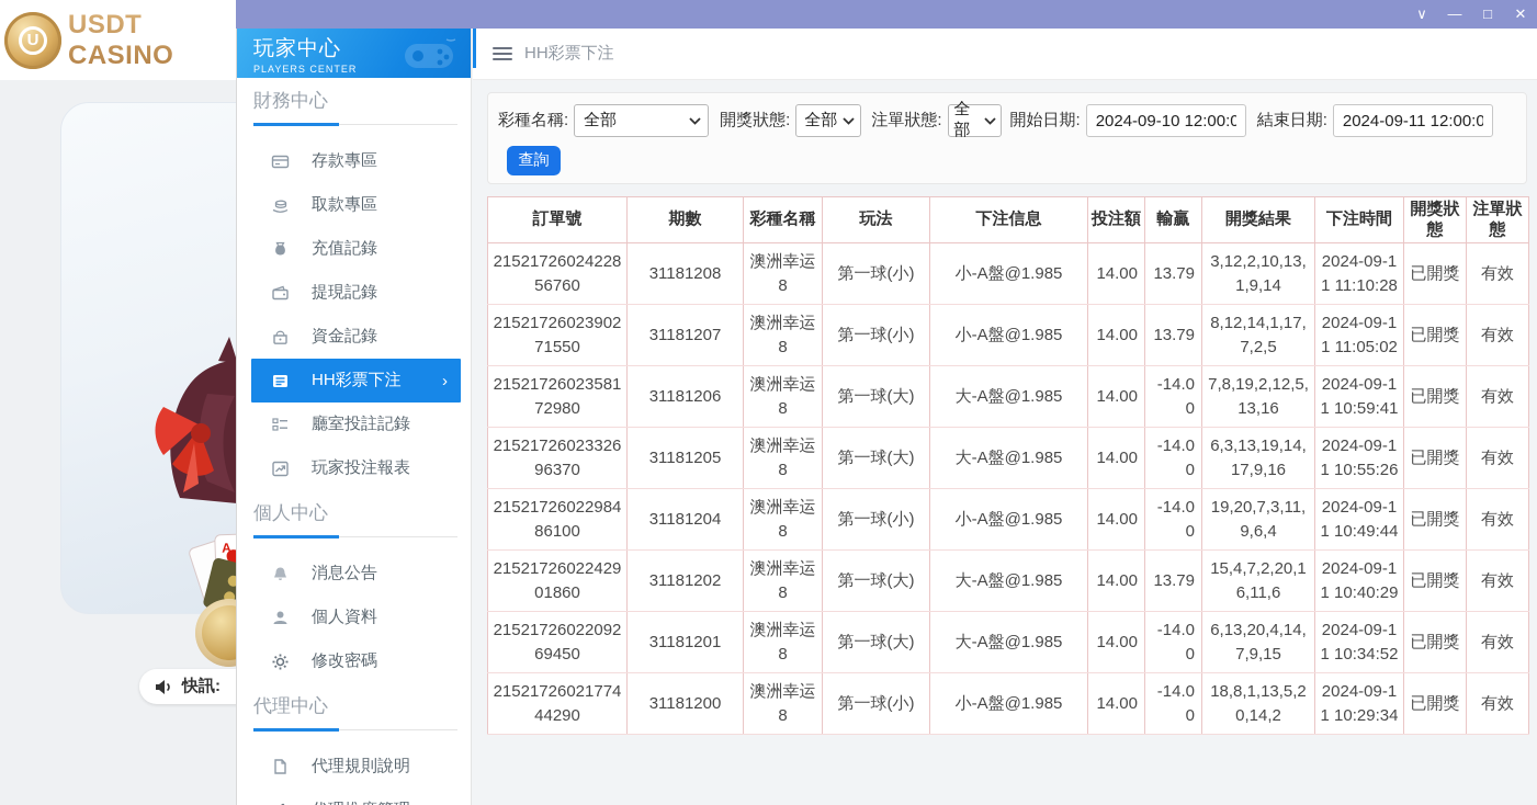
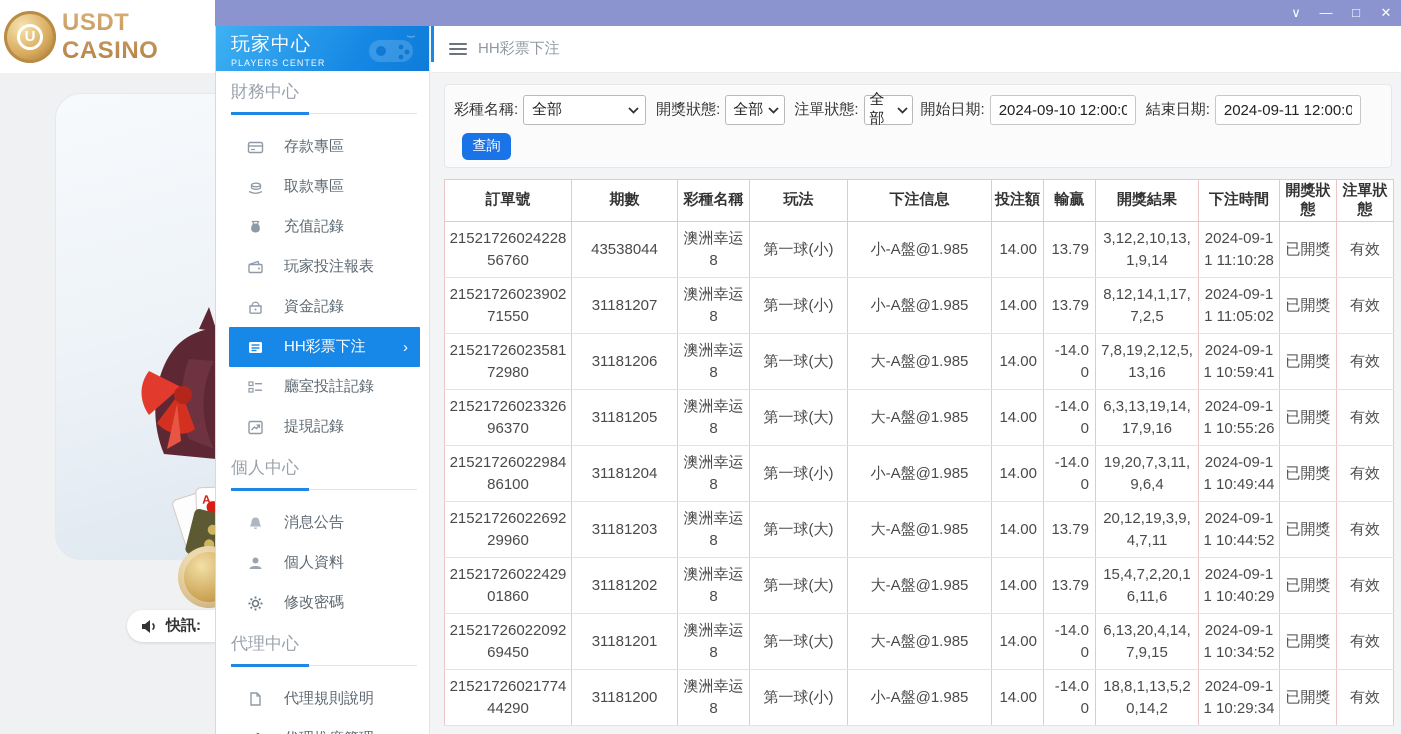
  快訊:
  U
  USDT CASINO
  ∨
  —
  □
  ✕
  玩家中心
  PLAYERS CENTER
  財務中心
  存款專區
  取款專區
  充值記錄
- 提現記錄
+ 玩家投注報表
  資金記錄
  HH彩票下注
  ›
  廳室投註記錄
- 玩家投注報表
+ 提現記錄
  個人中心
  消息公告
  個人資料
  修改密碼
  代理中心
  代理規則說明
  HH彩票下注
  彩種名稱:
  全部
  開獎狀態:
  全部
  注單狀態:
  全部
  開始日期:
  2024-09-10 12:00:0
  結束日期:
  2024-09-11 12:00:0
  查詢
  訂單號	期數	彩種名稱	玩法	下注信息	投注額	輸贏	開獎結果	下注時間	開獎狀態	注單狀態
- 2152172602422856760	31181208	澳洲幸运8	第一球(小)	小-A盤@1.985	14.00	13.79	3,12,2,10,13,1,9,14	2024-09-11 11:10:28	已開獎	有效
+ 2152172602422856760	43538044	澳洲幸运8	第一球(小)	小-A盤@1.985	14.00	13.79	3,12,2,10,13,1,9,14	2024-09-11 11:10:28	已開獎	有效
  2152172602390271550	31181207	澳洲幸运8	第一球(小)	小-A盤@1.985	14.00	13.79	8,12,14,1,17,7,2,5	2024-09-11 11:05:02	已開獎	有效
  2152172602358172980	31181206	澳洲幸运8	第一球(大)	大-A盤@1.985	14.00	-14.00	7,8,19,2,12,5,13,16	2024-09-11 10:59:41	已開獎	有效
  2152172602332696370	31181205	澳洲幸运8	第一球(大)	大-A盤@1.985	14.00	-14.00	6,3,13,19,14,17,9,16	2024-09-11 10:55:26	已開獎	有效
  2152172602298486100	31181204	澳洲幸运8	第一球(小)	小-A盤@1.985	14.00	-14.00	19,20,7,3,11,9,6,4	2024-09-11 10:49:44	已開獎	有效
+ 2152172602269229960	31181203	澳洲幸运8	第一球(大)	大-A盤@1.985	14.00	13.79	20,12,19,3,9,4,7,11	2024-09-11 10:44:52	已開獎	有效
  2152172602242901860	31181202	澳洲幸运8	第一球(大)	大-A盤@1.985	14.00	13.79	15,4,7,2,20,16,11,6	2024-09-11 10:40:29	已開獎	有效
  2152172602209269450	31181201	澳洲幸运8	第一球(大)	大-A盤@1.985	14.00	-14.00	6,13,20,4,14,7,9,15	2024-09-11 10:34:52	已開獎	有效
  2152172602177444290	31181200	澳洲幸运8	第一球(小)	小-A盤@1.985	14.00	-14.00	18,8,1,13,5,20,14,2	2024-09-11 10:29:34	已開獎	有效
